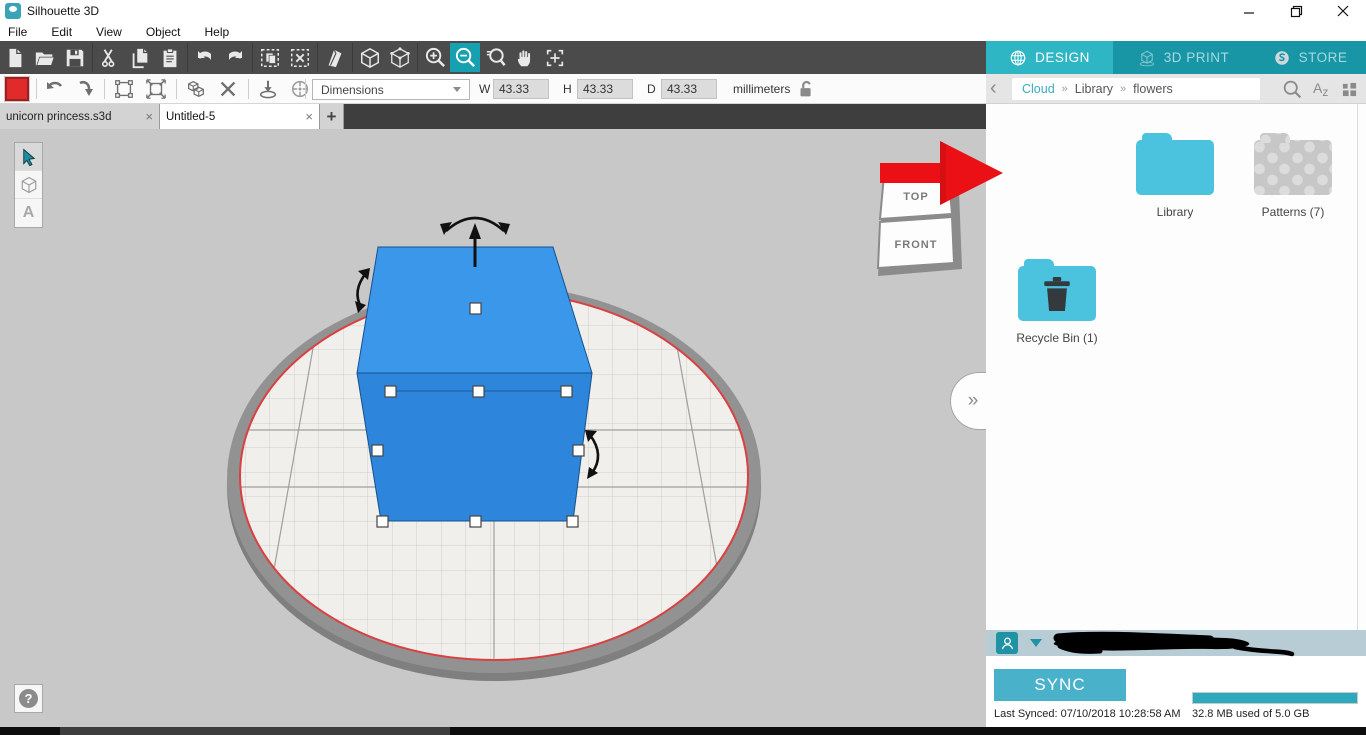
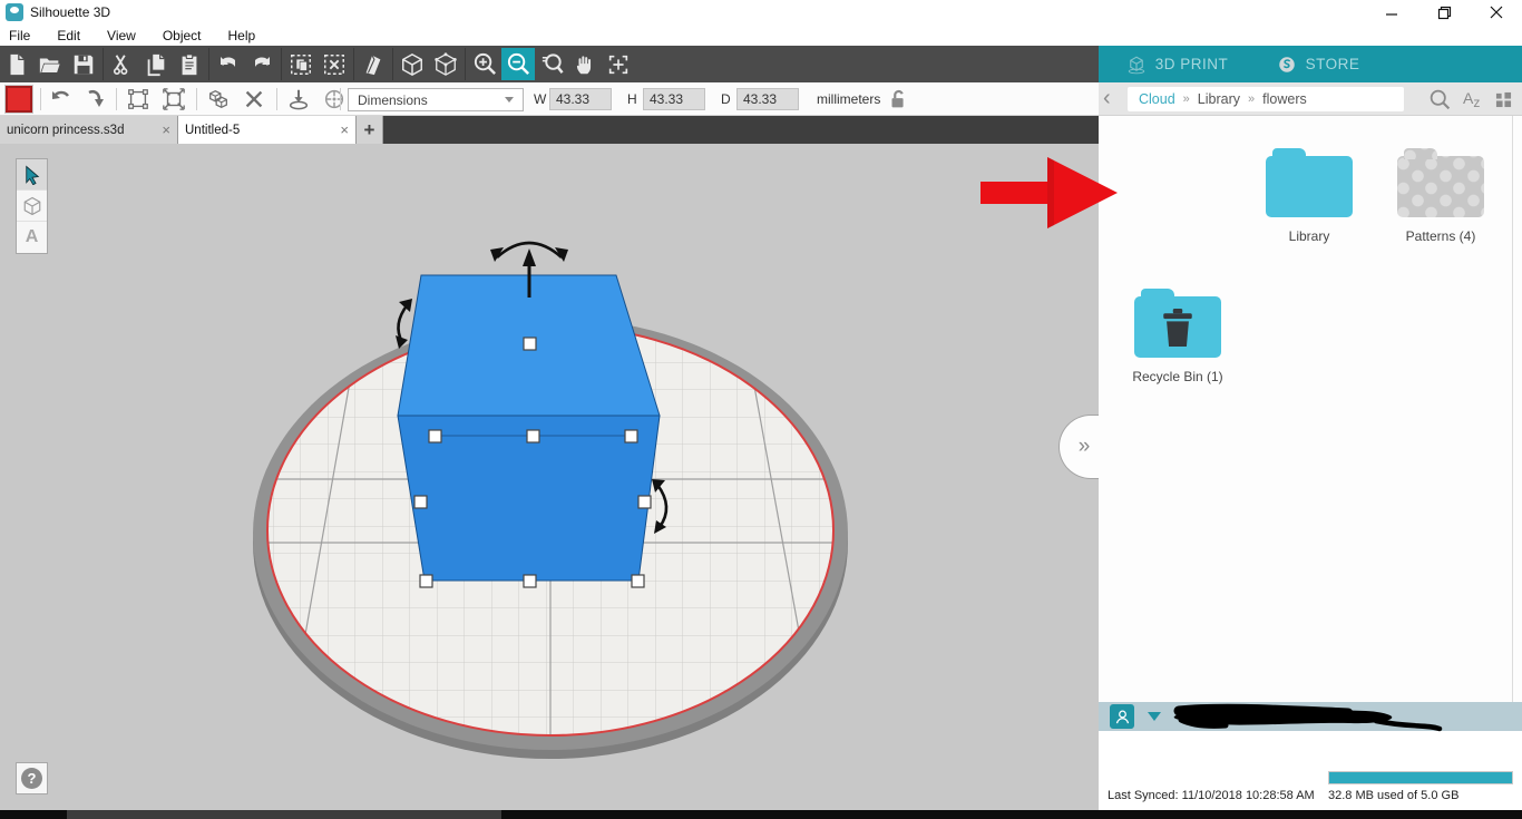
  Silhouette 3D
  File
  Edit
  View
  Object
  Help
  Dimensions
  W
  43.33
  H
  43.33
  D
  43.33
  millimeters
  unicorn princess.s3d
  ×
  Untitled-5
  ×
  +
- TOP
- FRONT
  A
  ?
  »
- DESIGN
  3D PRINT
  STORE
  ‹
  Cloud
  »
  Library
  »
  flowers
  Az
  Library
- Patterns (7)
+ Patterns (4)
  Recycle Bin (1)
- SYNC
- Last Synced: 07/10/2018 10:28:58 AM
+ Last Synced: 11/10/2018 10:28:58 AM
  32.8 MB used of 5.0 GB
